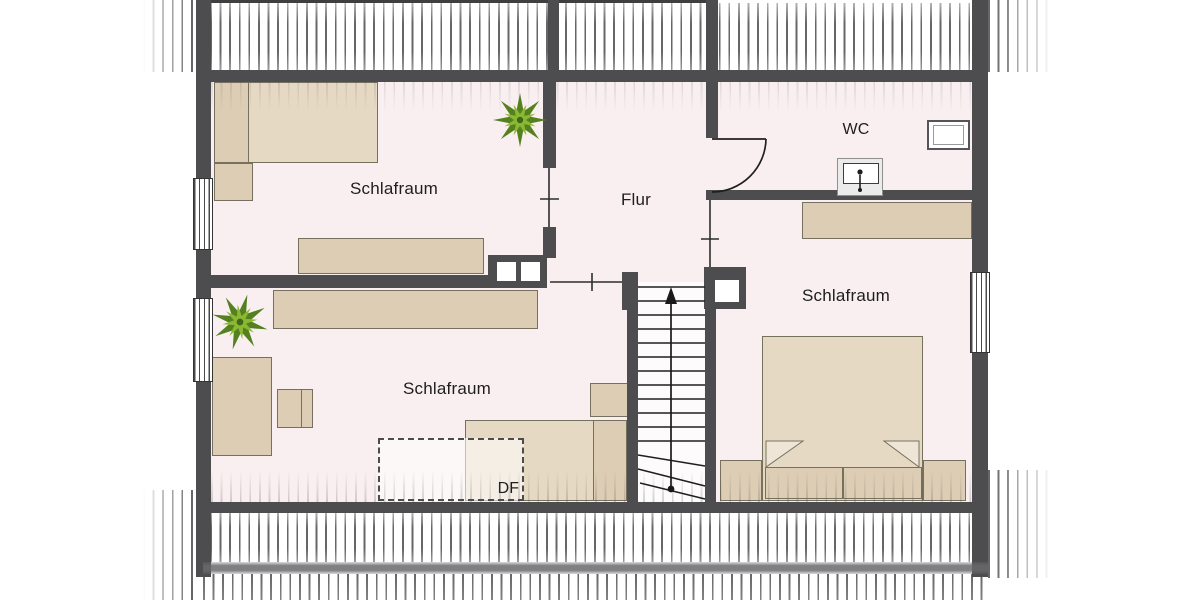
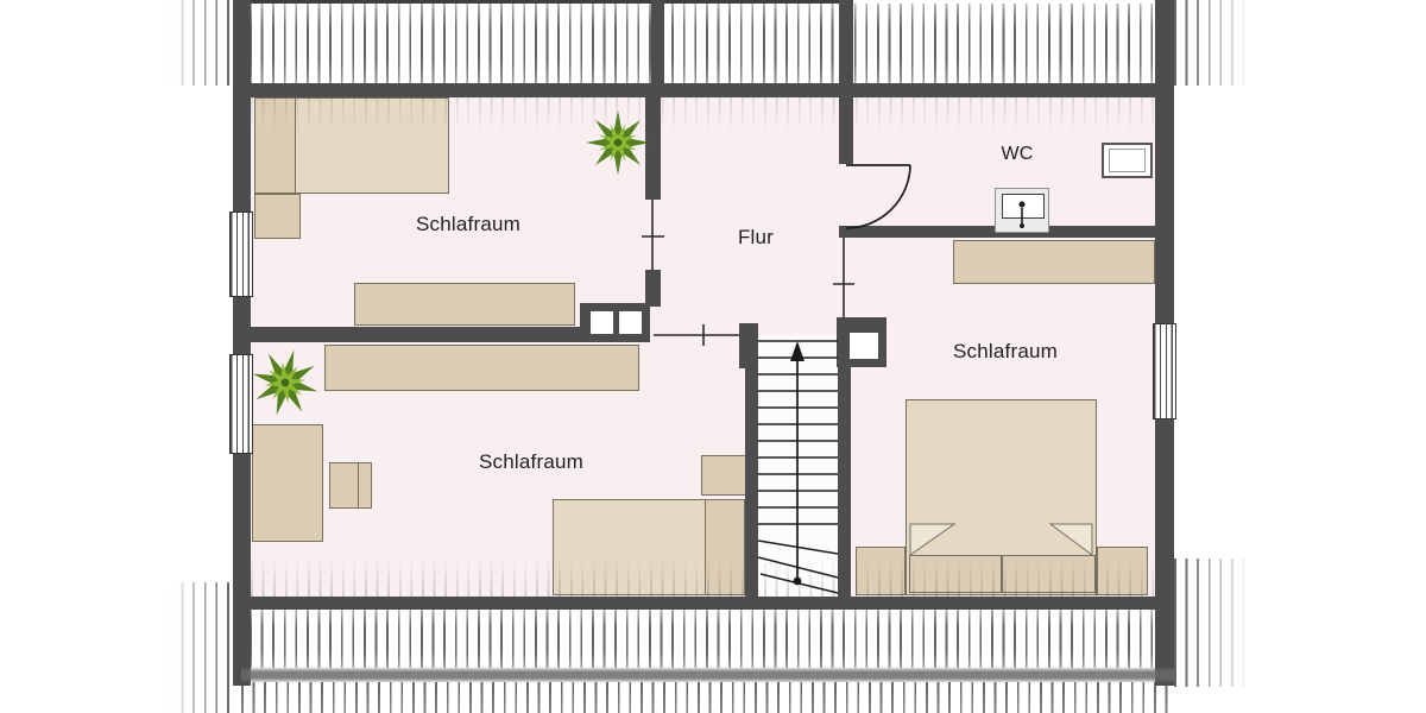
- DF
  Schlafraum
  Schlafraum
  Schlafraum
  Flur
  WC
